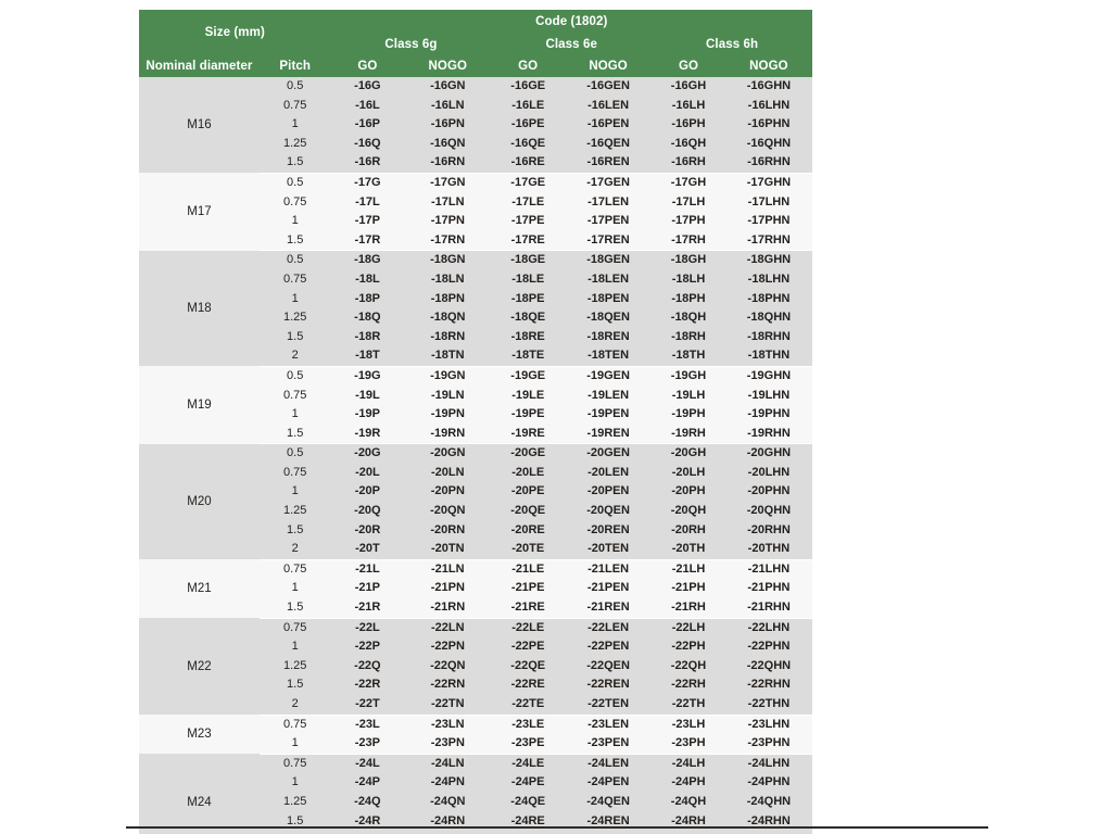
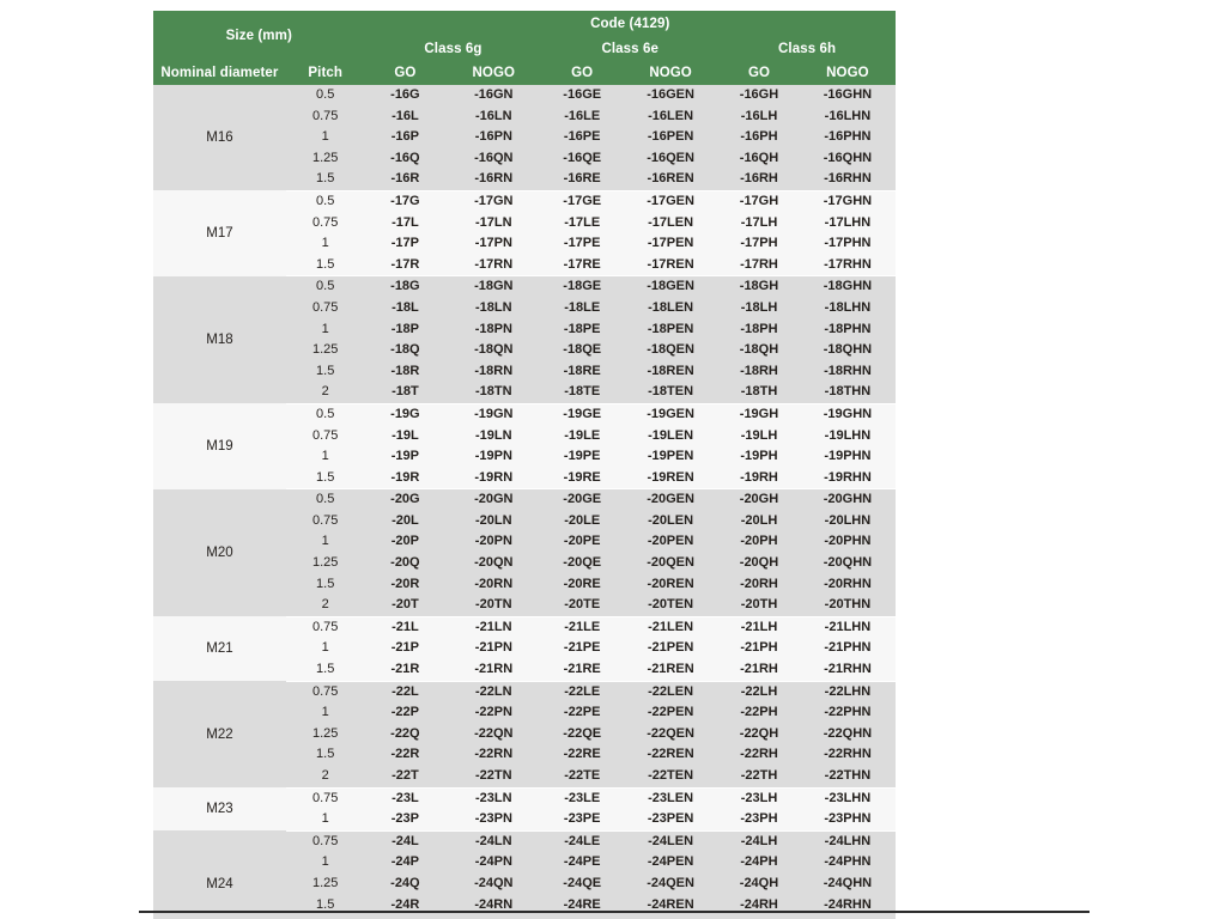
- Size (mm)	Code (1802)
+ Size (mm)	Code (4129)
  Class 6g	Class 6e	Class 6h
  Nominal diameter	Pitch	GO	NOGO	GO	NOGO	GO	NOGO
  M16	0.5	-16G	-16GN	-16GE	-16GEN	-16GH	-16GHN
  0.75	-16L	-16LN	-16LE	-16LEN	-16LH	-16LHN
  1	-16P	-16PN	-16PE	-16PEN	-16PH	-16PHN
  1.25	-16Q	-16QN	-16QE	-16QEN	-16QH	-16QHN
  1.5	-16R	-16RN	-16RE	-16REN	-16RH	-16RHN
  M17	0.5	-17G	-17GN	-17GE	-17GEN	-17GH	-17GHN
  0.75	-17L	-17LN	-17LE	-17LEN	-17LH	-17LHN
  1	-17P	-17PN	-17PE	-17PEN	-17PH	-17PHN
  1.5	-17R	-17RN	-17RE	-17REN	-17RH	-17RHN
  M18	0.5	-18G	-18GN	-18GE	-18GEN	-18GH	-18GHN
  0.75	-18L	-18LN	-18LE	-18LEN	-18LH	-18LHN
  1	-18P	-18PN	-18PE	-18PEN	-18PH	-18PHN
  1.25	-18Q	-18QN	-18QE	-18QEN	-18QH	-18QHN
  1.5	-18R	-18RN	-18RE	-18REN	-18RH	-18RHN
  2	-18T	-18TN	-18TE	-18TEN	-18TH	-18THN
  M19	0.5	-19G	-19GN	-19GE	-19GEN	-19GH	-19GHN
  0.75	-19L	-19LN	-19LE	-19LEN	-19LH	-19LHN
  1	-19P	-19PN	-19PE	-19PEN	-19PH	-19PHN
  1.5	-19R	-19RN	-19RE	-19REN	-19RH	-19RHN
  M20	0.5	-20G	-20GN	-20GE	-20GEN	-20GH	-20GHN
  0.75	-20L	-20LN	-20LE	-20LEN	-20LH	-20LHN
  1	-20P	-20PN	-20PE	-20PEN	-20PH	-20PHN
  1.25	-20Q	-20QN	-20QE	-20QEN	-20QH	-20QHN
  1.5	-20R	-20RN	-20RE	-20REN	-20RH	-20RHN
  2	-20T	-20TN	-20TE	-20TEN	-20TH	-20THN
  M21	0.75	-21L	-21LN	-21LE	-21LEN	-21LH	-21LHN
  1	-21P	-21PN	-21PE	-21PEN	-21PH	-21PHN
  1.5	-21R	-21RN	-21RE	-21REN	-21RH	-21RHN
  M22	0.75	-22L	-22LN	-22LE	-22LEN	-22LH	-22LHN
  1	-22P	-22PN	-22PE	-22PEN	-22PH	-22PHN
  1.25	-22Q	-22QN	-22QE	-22QEN	-22QH	-22QHN
  1.5	-22R	-22RN	-22RE	-22REN	-22RH	-22RHN
  2	-22T	-22TN	-22TE	-22TEN	-22TH	-22THN
  M23	0.75	-23L	-23LN	-23LE	-23LEN	-23LH	-23LHN
  1	-23P	-23PN	-23PE	-23PEN	-23PH	-23PHN
  M24	0.75	-24L	-24LN	-24LE	-24LEN	-24LH	-24LHN
  1	-24P	-24PN	-24PE	-24PEN	-24PH	-24PHN
  1.25	-24Q	-24QN	-24QE	-24QEN	-24QH	-24QHN
  1.5	-24R	-24RN	-24RE	-24REN	-24RH	-24RHN
